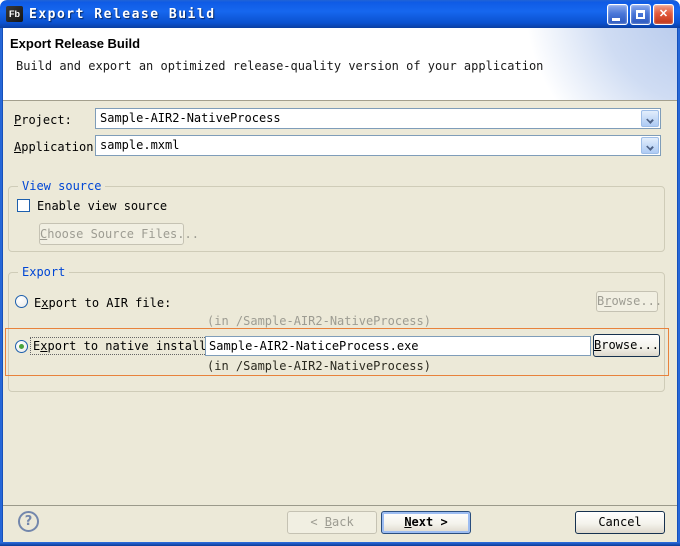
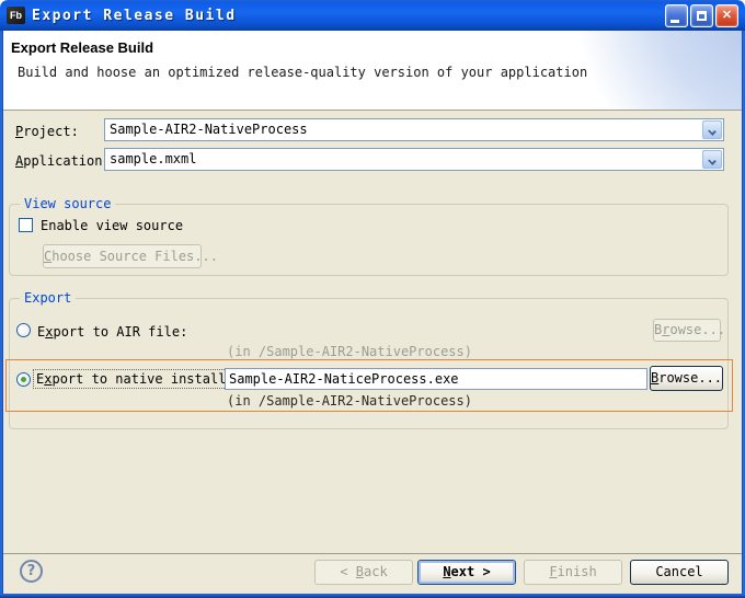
  Fb
  Export Release Build
  ✕
  Export Release Build
- Build and export an optimized release-quality version of your application
+ Build and hoose an optimized release-quality version of your application
  Project:
  Sample-AIR2-NativeProcess
  Application
  sample.mxml
  View source
  Enable view source
  Choose Source Files...
  Export
  Export to AIR file:
  Browse...
  (in /Sample-AIR2-NativeProcess)
  Export to native install
  Sample-AIR2-NaticeProcess.exe
  Browse...
  (in /Sample-AIR2-NativeProcess)
  ?
  < Back
  Next >
+ Finish
  Cancel
